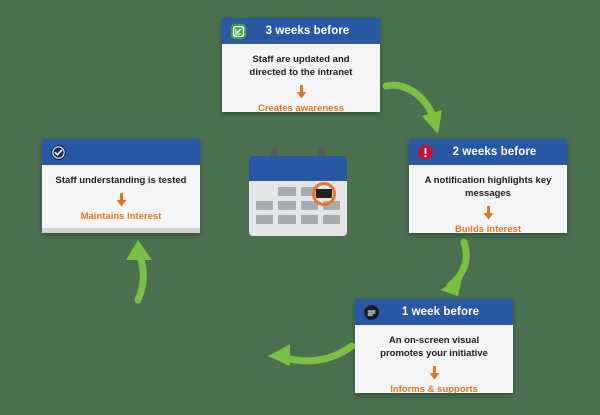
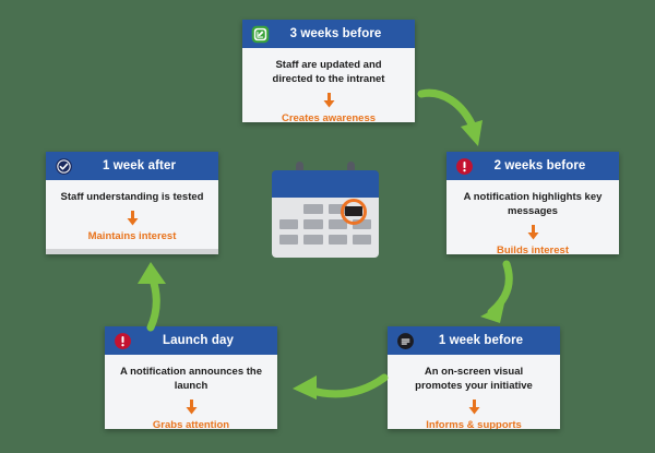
  3 weeks before
  Staff are updated and directed to the intranet
  Creates awareness
  2 weeks before
  A notification highlights key messages
  Builds interest
  1 week before
  An on-screen visual promotes your initiative
  Informs & supports
+ Launch day
+ A notification announces the launch
+ Grabs attention
+ 1 week after
  Staff understanding is tested
  Maintains interest
